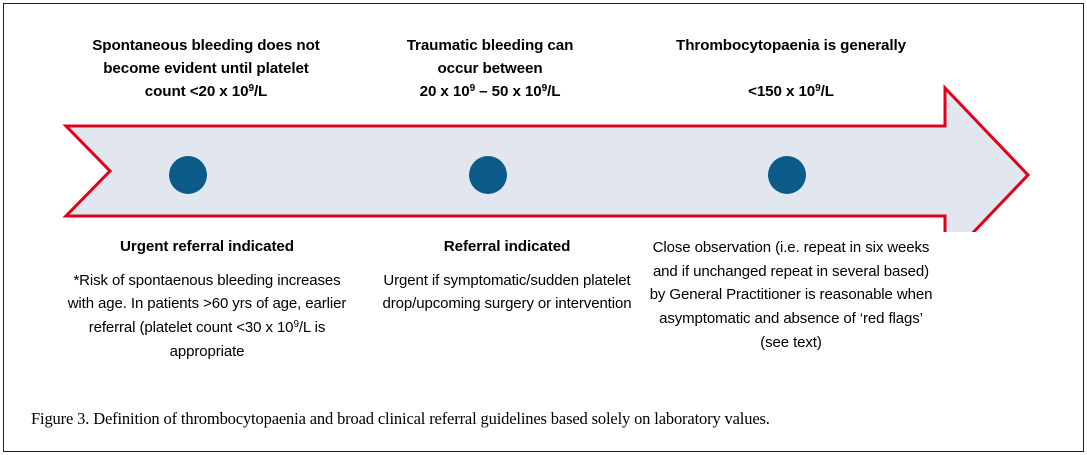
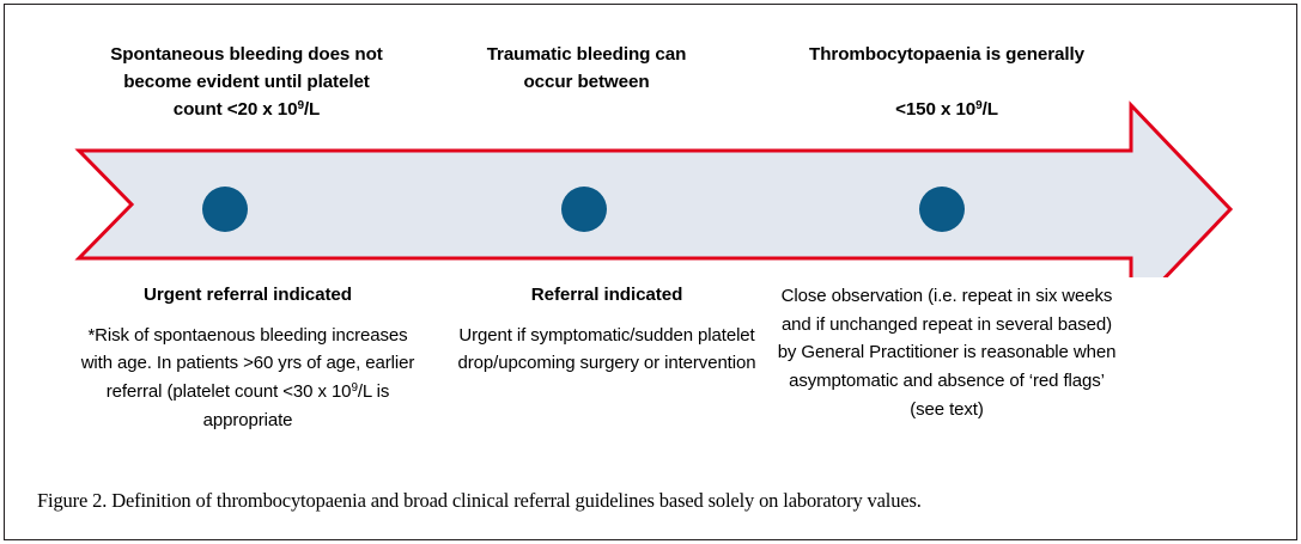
  Spontaneous bleeding does not
  become evident until platelet
  count <20 x 109/L
  Traumatic bleeding can
  occur between
- 20 x 109 – 50 x 109/L
  Thrombocytopaenia is generally
  <150 x 109/L
  Urgent referral indicated
  *Risk of spontaenous bleeding increases with age. In patients >60 yrs of age, earlier referral (platelet count <30 x 109/L is appropriate
  Referral indicated
  Urgent if symptomatic/sudden platelet drop/upcoming surgery or intervention
  Close observation (i.e. repeat in six weeks and if unchanged repeat in several based) by General Practitioner is reasonable when asymptomatic and absence of ‘red flags’ (see text)
- Figure 3. Definition of thrombocytopaenia and broad clinical referral guidelines based solely on laboratory values.
+ Figure 2. Definition of thrombocytopaenia and broad clinical referral guidelines based solely on laboratory values.
